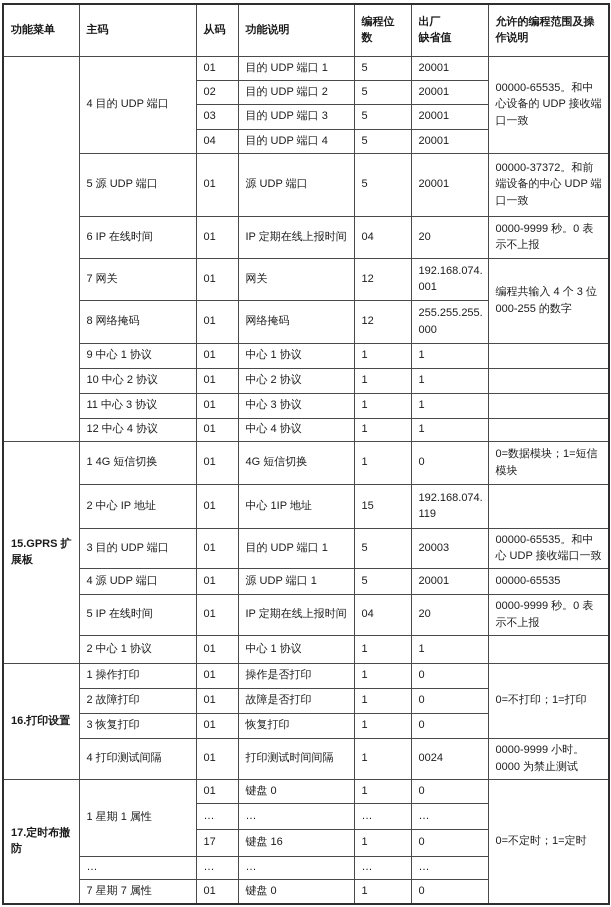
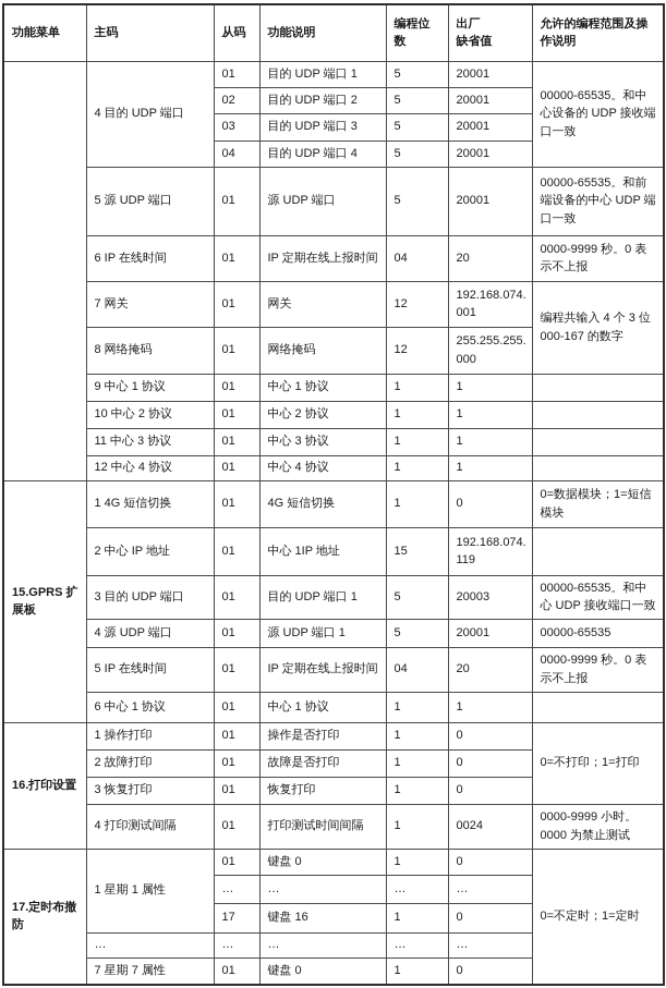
  功能菜单	主码	从码	功能说明	编程位数	出厂 缺省值	允许的编程范围及操作说明
  	4 目的 UDP 端口	01	目的 UDP 端口 1	5	20001	00000-65535。和中心设备的 UDP 接收端口一致
  02	目的 UDP 端口 2	5	20001
  03	目的 UDP 端口 3	5	20001
  04	目的 UDP 端口 4	5	20001
- 5 源 UDP 端口	01	源 UDP 端口	5	20001	00000-37372。和前端设备的中心 UDP 端口一致
+ 5 源 UDP 端口	01	源 UDP 端口	5	20001	00000-65535。和前端设备的中心 UDP 端口一致
  6 IP 在线时间	01	IP 定期在线上报时间	04	20	0000-9999 秒。0 表示不上报
- 7 网关	01	网关	12	192.168.074. 001	编程共输入 4 个 3 位 000-255 的数字
+ 7 网关	01	网关	12	192.168.074. 001	编程共输入 4 个 3 位 000-167 的数字
  8 网络掩码	01	网络掩码	12	255.255.255. 000
  9 中心 1 协议	01	中心 1 协议	1	1
  10 中心 2 协议	01	中心 2 协议	1	1
  11 中心 3 协议	01	中心 3 协议	1	1
  12 中心 4 协议	01	中心 4 协议	1	1
  15.GPRS 扩展板	1 4G 短信切换	01	4G 短信切换	1	0	0=数据模块；1=短信模块
  2 中心 IP 地址	01	中心 1IP 地址	15	192.168.074. 119
  3 目的 UDP 端口	01	目的 UDP 端口 1	5	20003	00000-65535。和中心 UDP 接收端口一致
  4 源 UDP 端口	01	源 UDP 端口 1	5	20001	00000-65535
  5 IP 在线时间	01	IP 定期在线上报时间	04	20	0000-9999 秒。0 表示不上报
- 2 中心 1 协议	01	中心 1 协议	1	1
+ 6 中心 1 协议	01	中心 1 协议	1	1
  16.打印设置	1 操作打印	01	操作是否打印	1	0	0=不打印；1=打印
  2 故障打印	01	故障是否打印	1	0
  3 恢复打印	01	恢复打印	1	0
  4 打印测试间隔	01	打印测试时间间隔	1	0024	0000-9999 小时。0000 为禁止测试
  17.定时布撤防	1 星期 1 属性	01	键盘 0	1	0	0=不定时；1=定时
  …	…	…	…
  17	键盘 16	1	0
  …	…	…	…	…
  7 星期 7 属性	01	键盘 0	1	0
